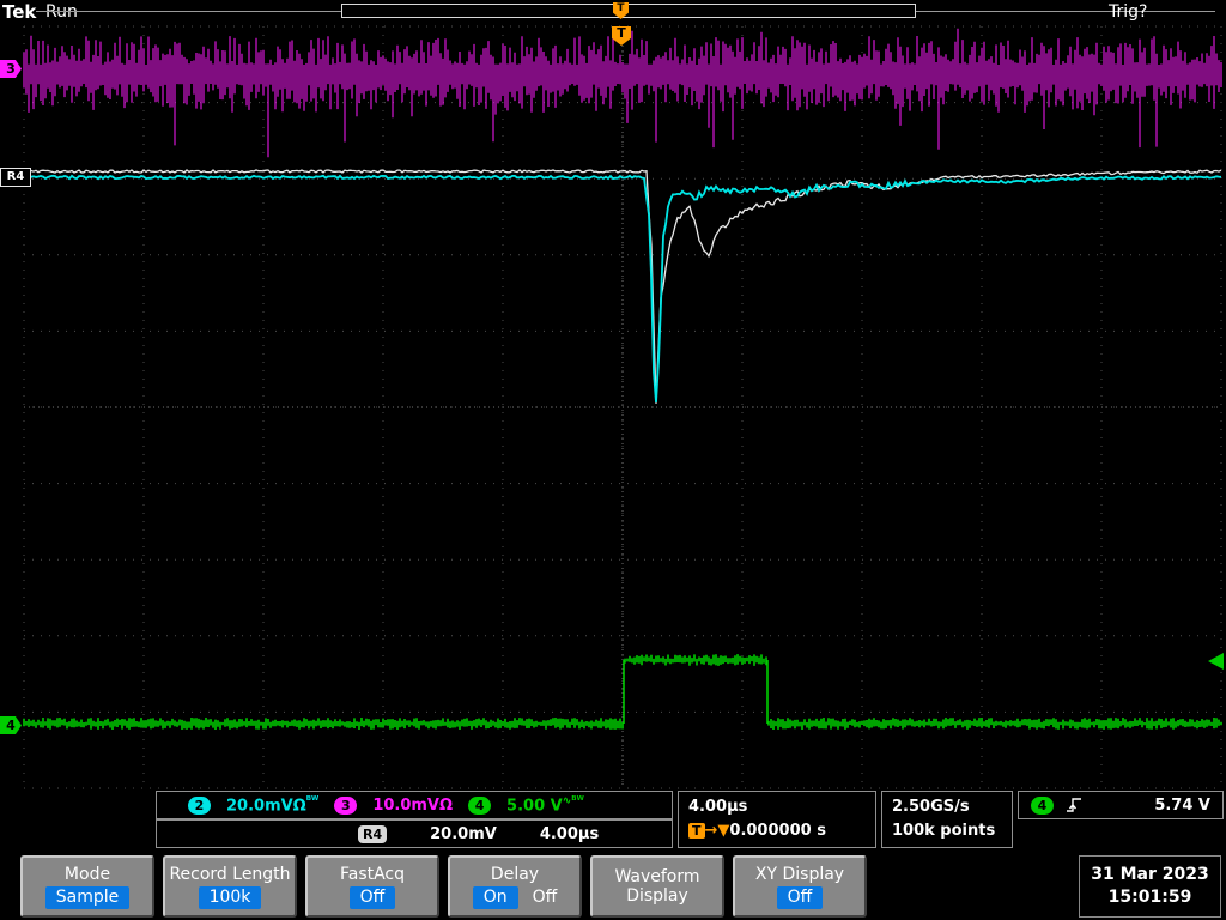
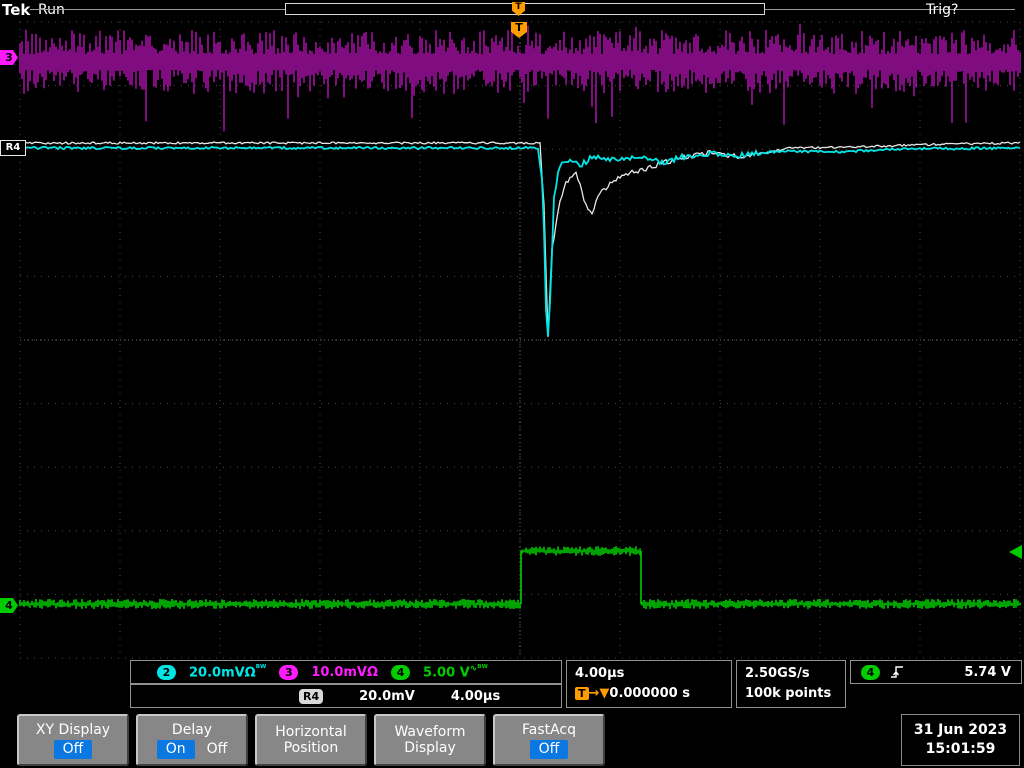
  Tek
  Run
  T
  Trig?
  T
  3
  R4
  4
  2
  20.0mVΩᴮᵂ
  3
  10.0mVΩ
  4
  5.00 V∿ᴮᵂ
  R4
  20.0mV
  4.00µs
  4.00µs
  T →▼0.000000 s
  2.50GS/s
  100k points
  4
  5.74 V
- Mode
- Sample
- Record Length
- 100k
- FastAcq
+ XY Display
  Off
  Delay
  On
  Off
+ Horizontal Position
  Waveform Display
- XY Display
+ FastAcq
  Off
- 31 Mar 2023
+ 31 Jun 2023
  15:01:59
